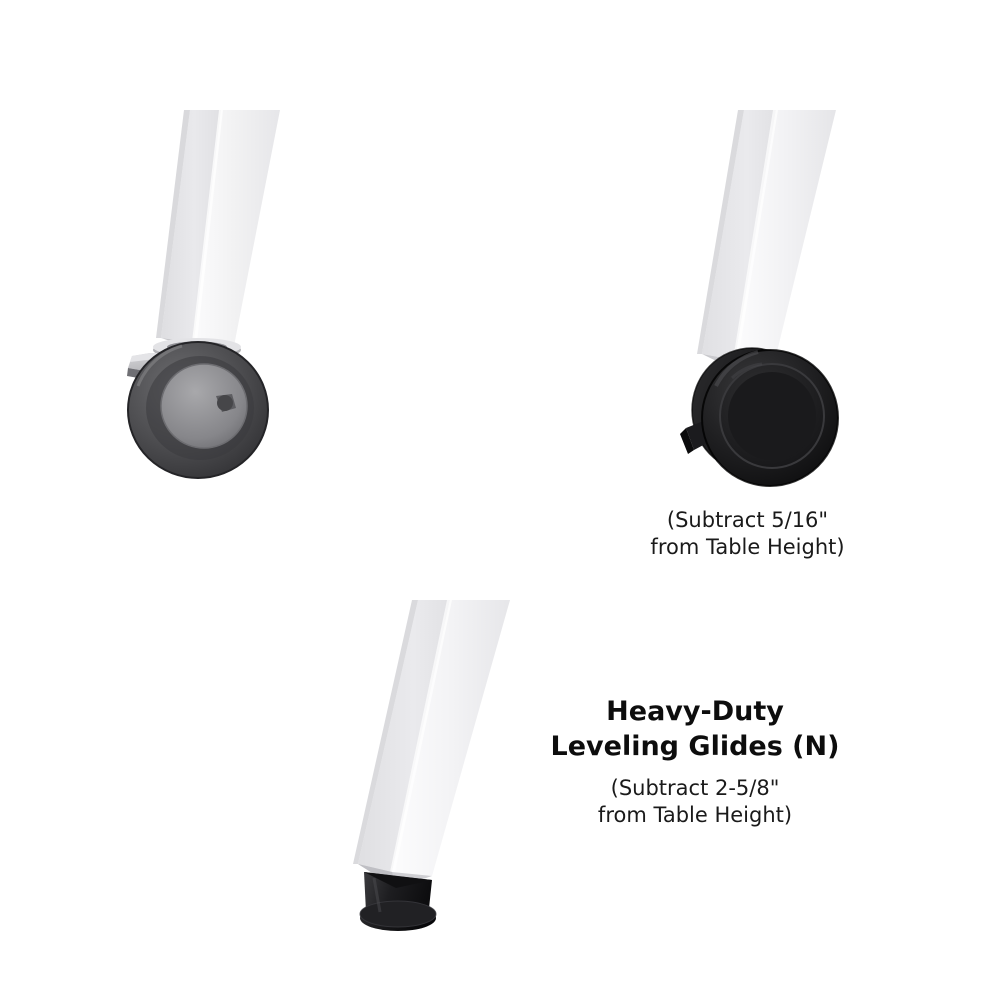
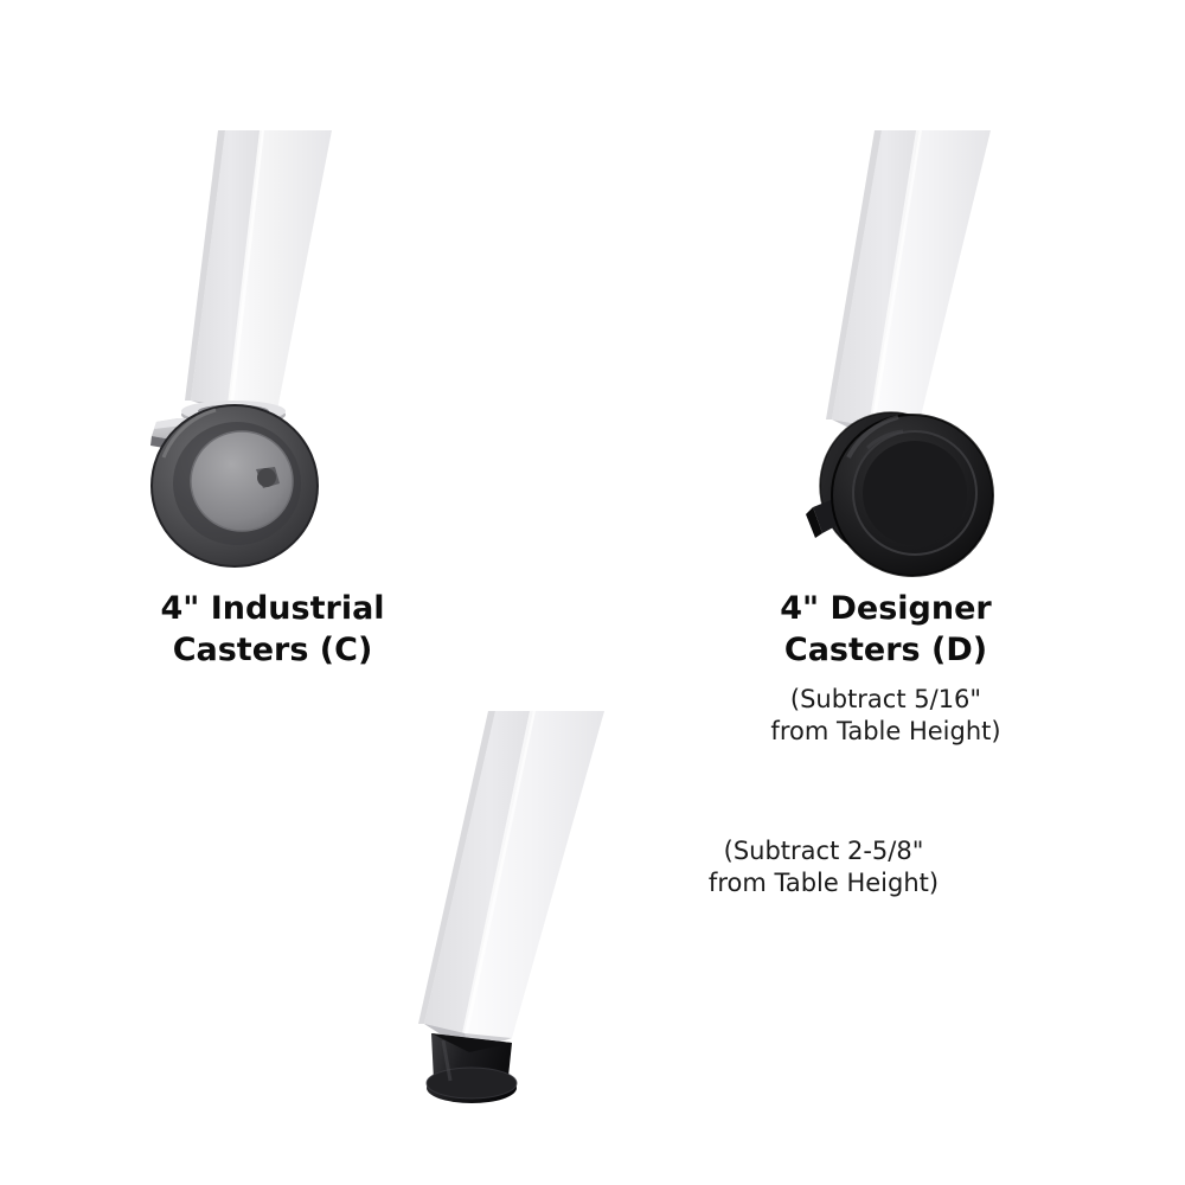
+ 4" Industrial
+ Casters (C)
+ 4" Designer
+ Casters (D)
  (Subtract 5/16"
  from Table Height)
- Heavy-Duty
- Leveling Glides (N)
  (Subtract 2-5/8"
  from Table Height)
